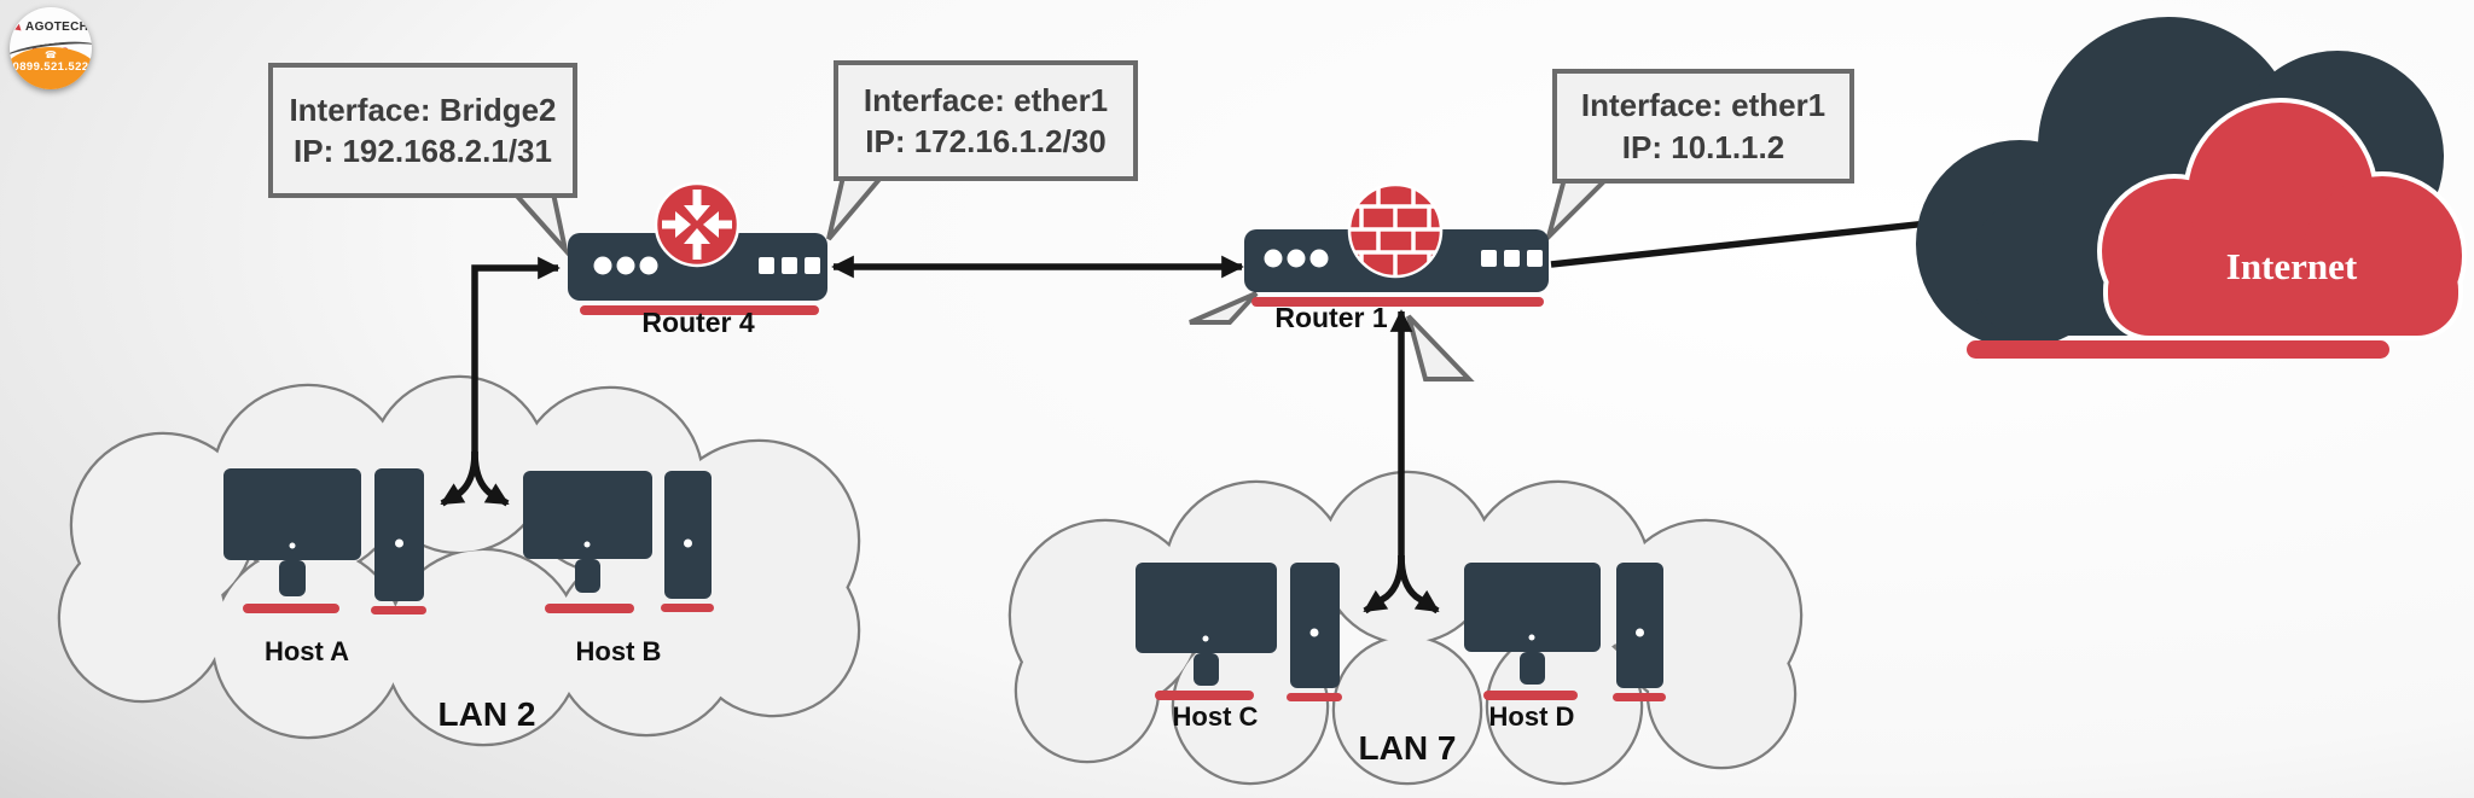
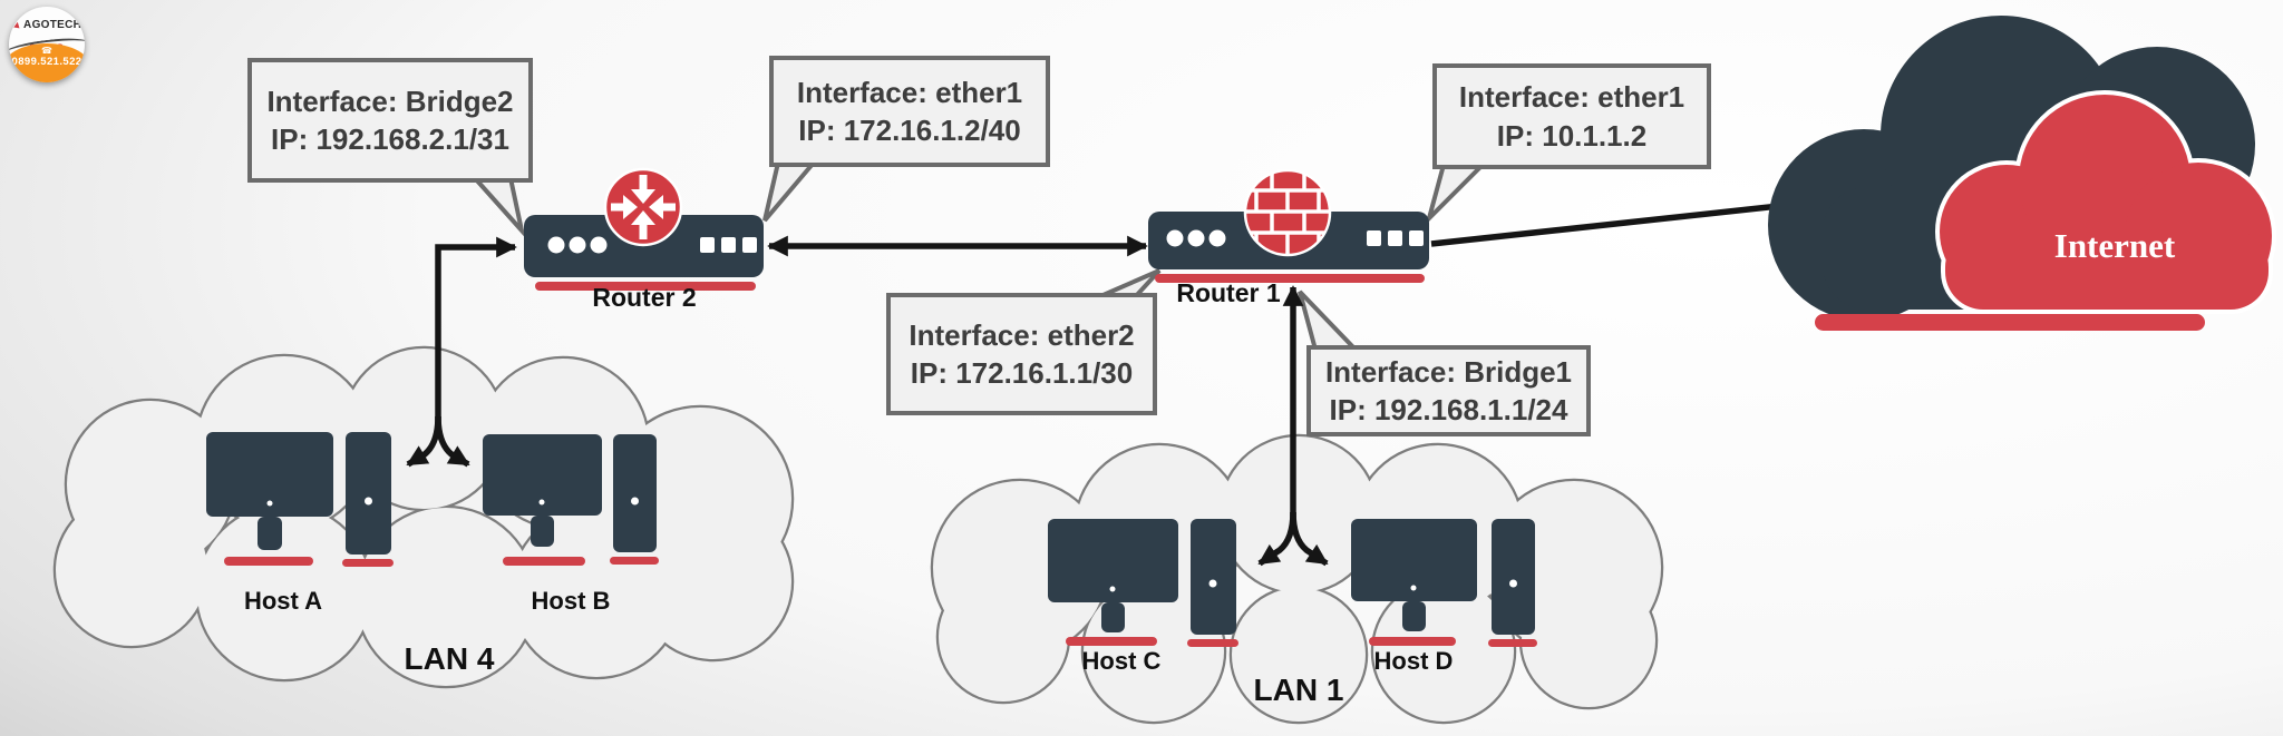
  Interface: Bridge2
  IP: 192.168.2.1/31
  Interface: ether1
- IP: 172.16.1.2/30
+ IP: 172.16.1.2/40
  Interface: ether1
  IP: 10.1.1.2
+ Interface: ether2
+ IP: 172.16.1.1/30
+ Interface: Bridge1
+ IP: 192.168.1.1/24
- Router 4
+ Router 2
  Router 1
  Host A
  Host B
  Host C
  Host D
- LAN 2
+ LAN 4
- LAN 7
+ LAN 1
  Internet
  ☎
  0899.521.522
